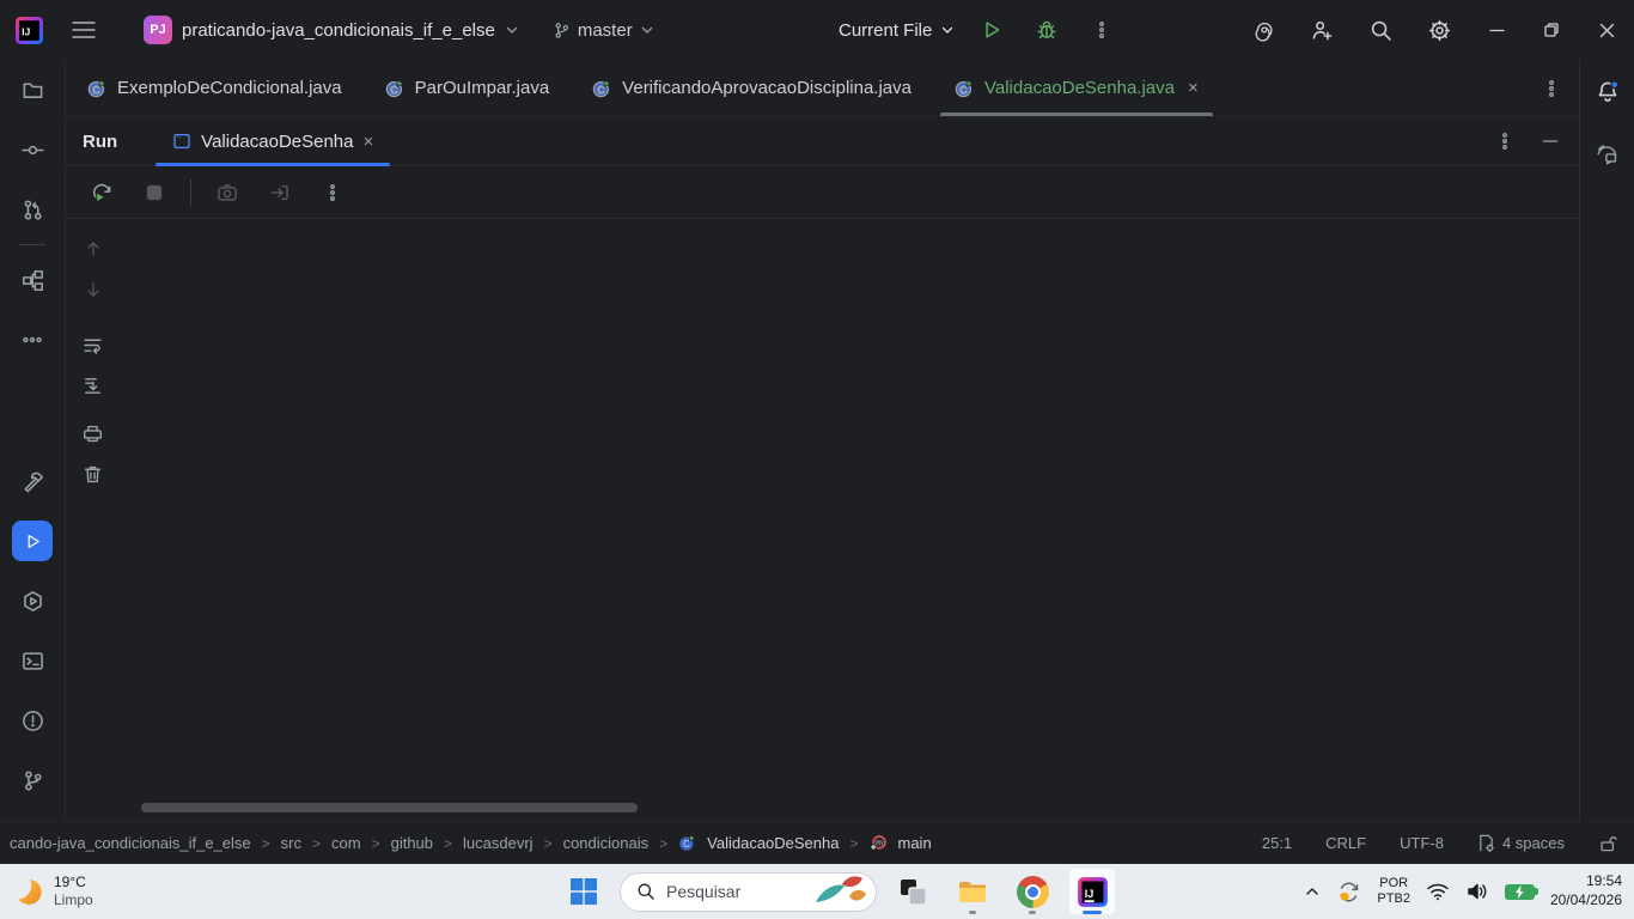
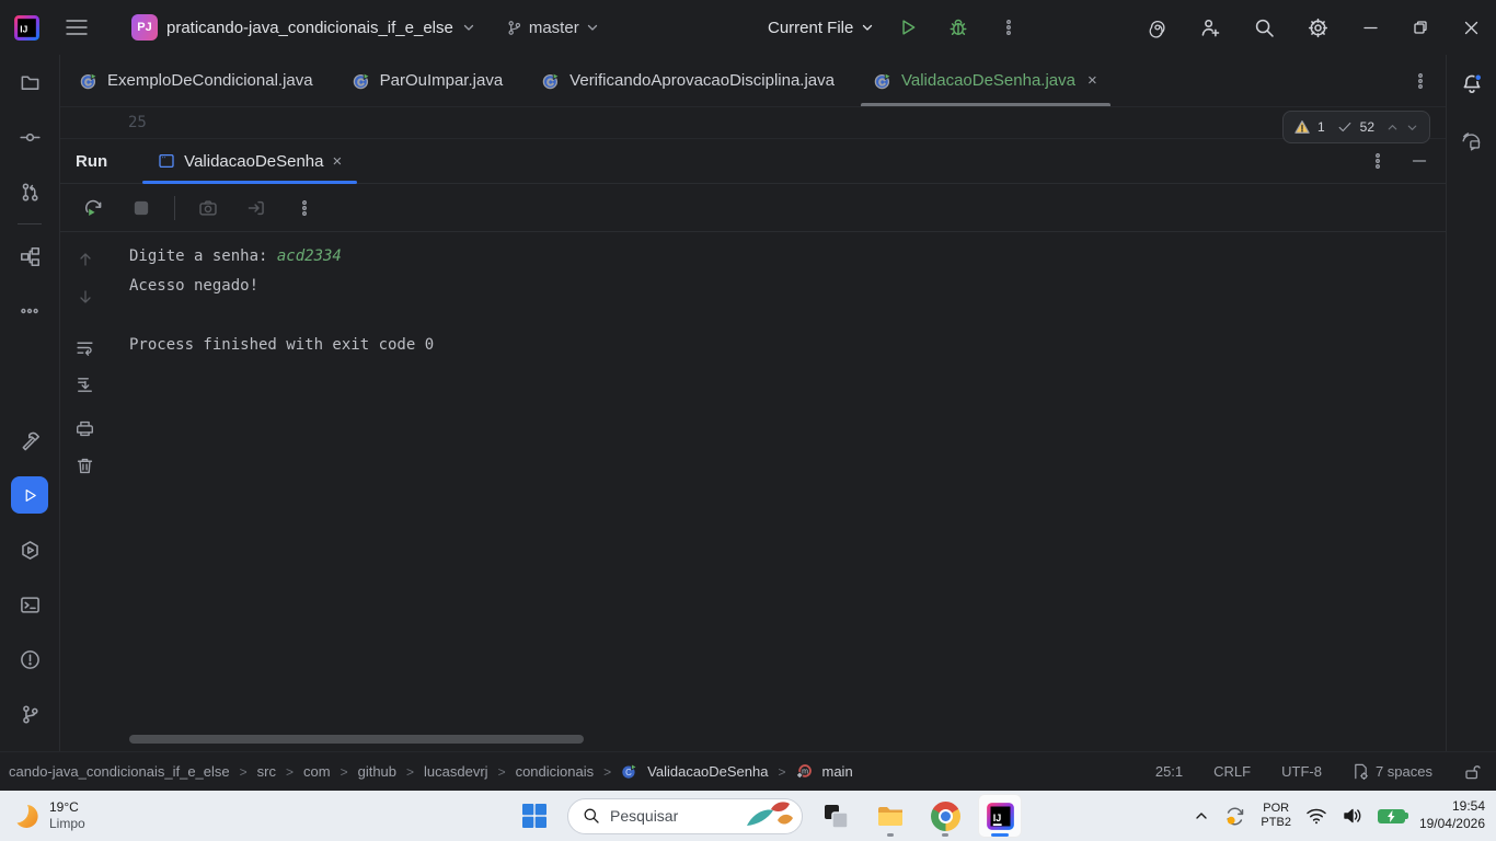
  IJ
  PJ
  praticando-java_condicionais_if_e_else
  master
  Current File
  C
  ExemploDeCondicional.java
  C
  ParOuImpar.java
  C
  VerificandoAprovacaoDisciplina.java
  C
  ValidacaoDeSenha.java
  ×
+ 25
+ 1
+ 52
  Run
  ValidacaoDeSenha
  ×
+ Digite a senha: acd2334
+ Acesso negado!
+ Process finished with exit code 0
  cando-java_condicionais_if_e_else
  >
  src
  >
  com
  >
  github
  >
  lucasdevrj
  >
  condicionais
  >
  C
  ValidacaoDeSenha
  >
  main
  25:1
  CRLF
  UTF-8
- 4 spaces
+ 7 spaces
  19°C
  Limpo
  Pesquisar
  IJ
  POR
  PTB2
  19:54
- 20/04/2026
+ 19/04/2026
